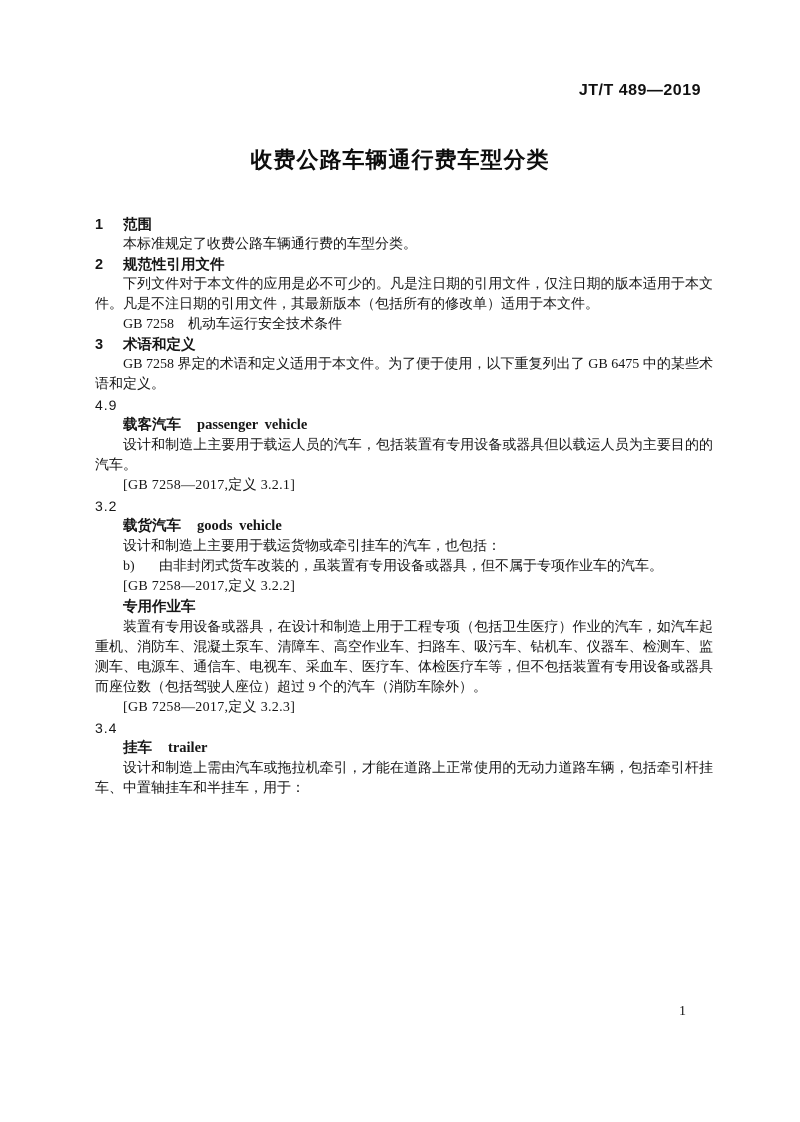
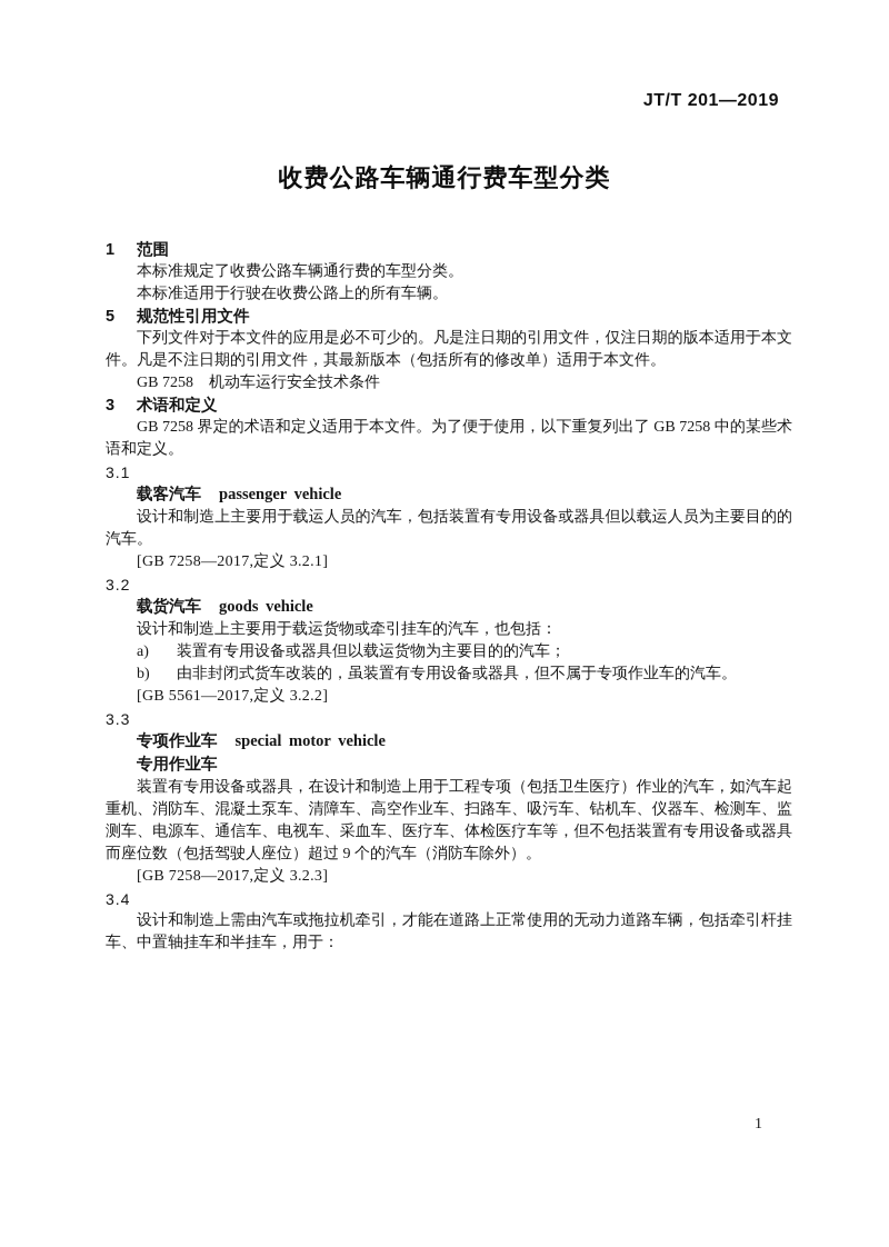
- JT/T 489—2019
+ JT/T 201—2019
  收费公路车辆通行费车型分类
  1 范围
  本标准规定了收费公路车辆通行费的车型分类。
+ 本标准适用于行驶在收费公路上的所有车辆。
- 2 规范性引用文件
+ 5 规范性引用文件
  下列文件对于本文件的应用是必不可少的。凡是注日期的引用文件，仅注日期的版本适用于本文件。凡是不注日期的引用文件，其最新版本（包括所有的修改单）适用于本文件。
  GB 7258 机动车运行安全技术条件
  3 术语和定义
- GB 7258 界定的术语和定义适用于本文件。为了便于使用，以下重复列出了 GB 6475 中的某些术语和定义。
+ GB 7258 界定的术语和定义适用于本文件。为了便于使用，以下重复列出了 GB 7258 中的某些术语和定义。
- 4.9
+ 3.1
  载客汽车 passenger vehicle
  设计和制造上主要用于载运人员的汽车，包括装置有专用设备或器具但以载运人员为主要目的的汽车。
  [GB 7258—2017,定义 3.2.1]
  3.2
  载货汽车 goods vehicle
  设计和制造上主要用于载运货物或牵引挂车的汽车，也包括：
+ a) 装置有专用设备或器具但以载运货物为主要目的的汽车；
  b) 由非封闭式货车改装的，虽装置有专用设备或器具，但不属于专项作业车的汽车。
- [GB 7258—2017,定义 3.2.2]
+ [GB 5561—2017,定义 3.2.2]
+ 3.3
+ 专项作业车 special motor vehicle
  专用作业车
  装置有专用设备或器具，在设计和制造上用于工程专项（包括卫生医疗）作业的汽车，如汽车起重机、消防车、混凝土泵车、清障车、高空作业车、扫路车、吸污车、钻机车、仪器车、检测车、监测车、电源车、通信车、电视车、采血车、医疗车、体检医疗车等，但不包括装置有专用设备或器具而座位数（包括驾驶人座位）超过 9 个的汽车（消防车除外）。
  [GB 7258—2017,定义 3.2.3]
  3.4
- 挂车 trailer
  设计和制造上需由汽车或拖拉机牵引，才能在道路上正常使用的无动力道路车辆，包括牵引杆挂车、中置轴挂车和半挂车，用于：
  1
